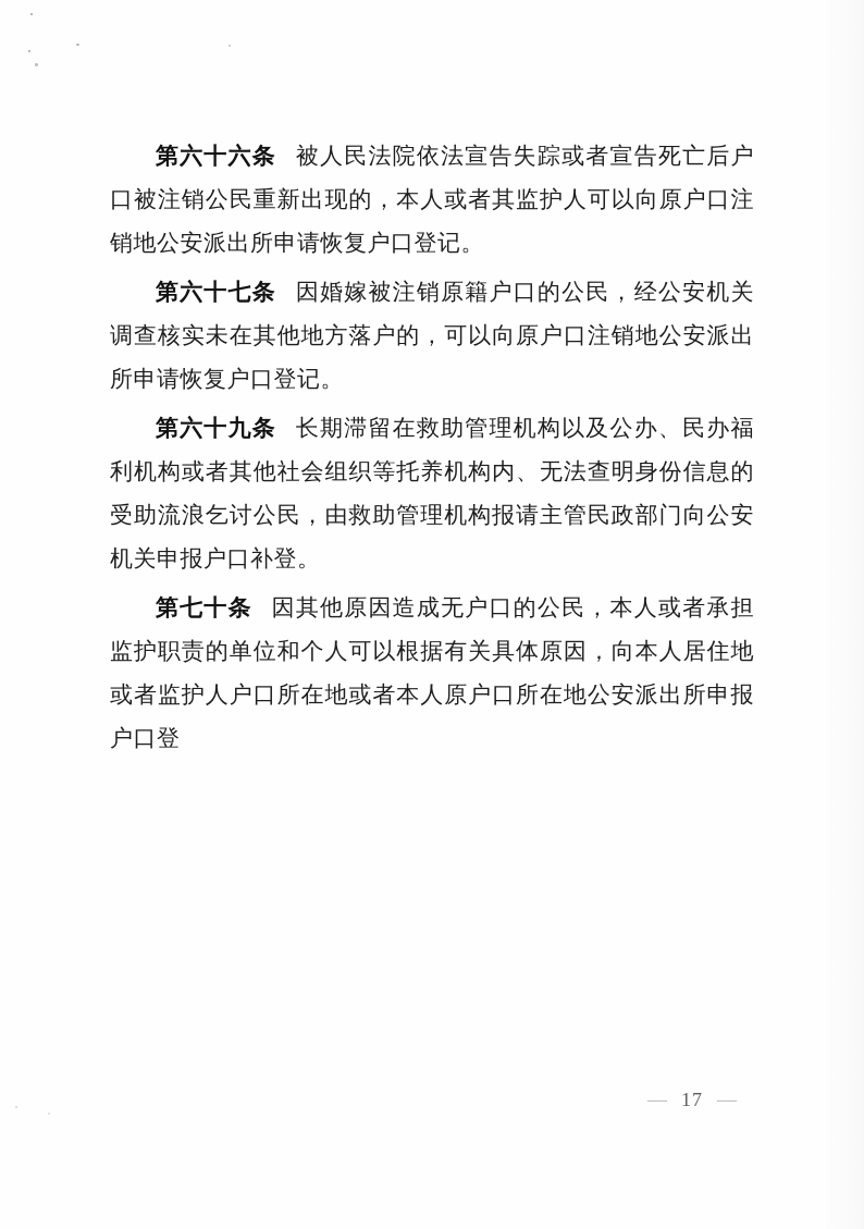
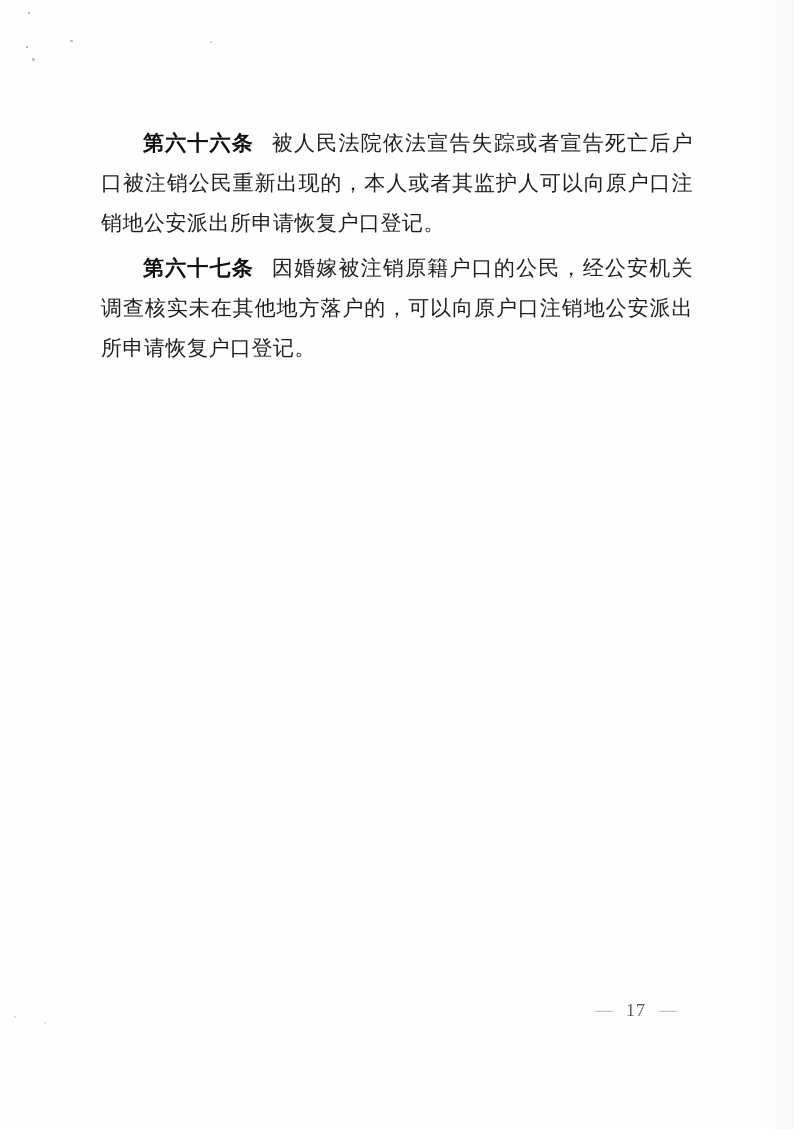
  第六十六条 被人民法院依法宣告失踪或者宣告死亡后户口被注销公民重新出现的，本人或者其监护人可以向原户口注销地公安派出所申请恢复户口登记。
  第六十七条 因婚嫁被注销原籍户口的公民，经公安机关调查核实未在其他地方落户的，可以向原户口注销地公安派出所申请恢复户口登记。
- 第六十九条 长期滞留在救助管理机构以及公办、民办福利机构或者其他社会组织等托养机构内、无法查明身份信息的受助流浪乞讨公民，由救助管理机构报请主管民政部门向公安机关申报户口补登。
- 第七十条 因其他原因造成无户口的公民，本人或者承担监护职责的单位和个人可以根据有关具体原因，向本人居住地或者监护人户口所在地或者本人原户口所在地公安派出所申报户口登
  —
  17
  —
